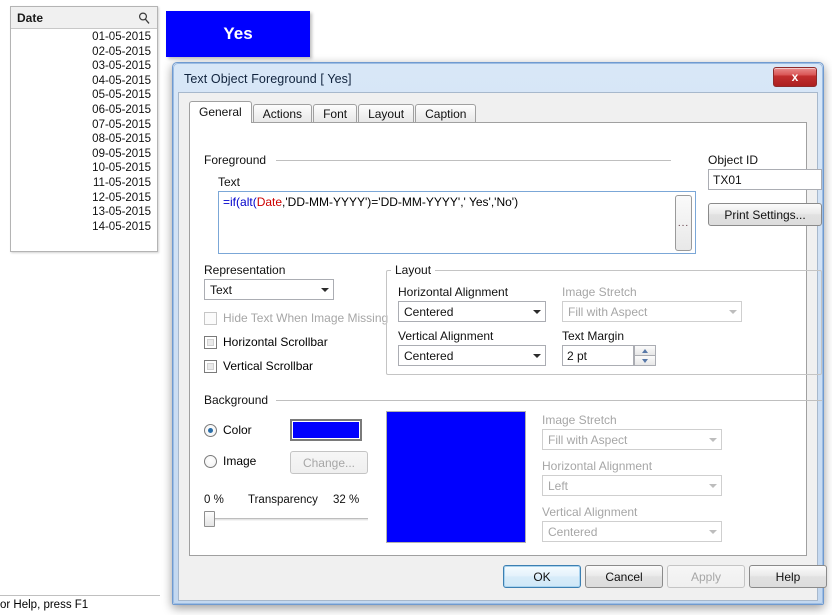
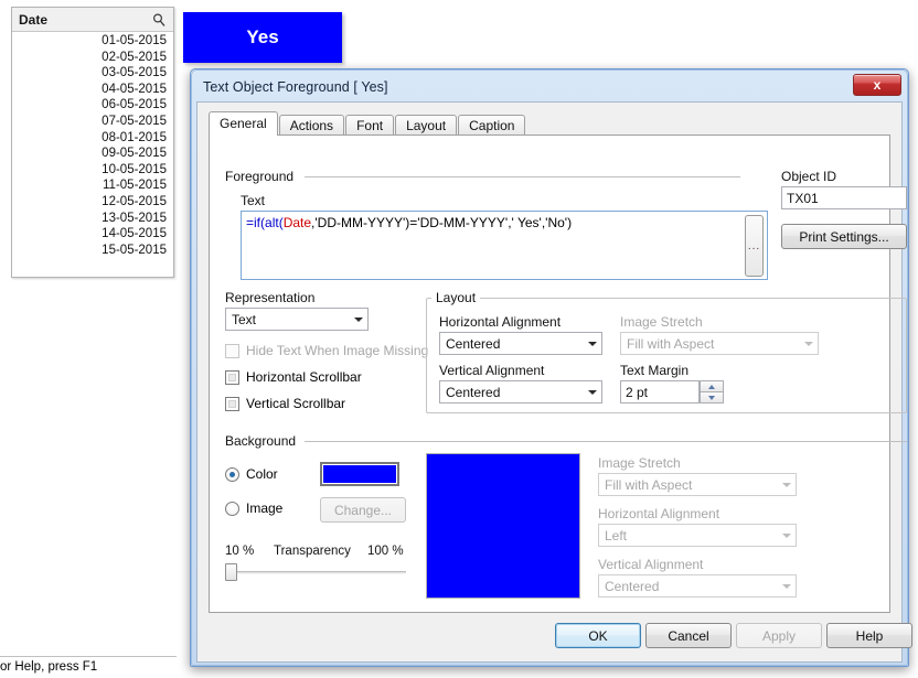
  Date
  01-05-2015
  02-05-2015
  03-05-2015
  04-05-2015
- 05-05-2015
  06-05-2015
  07-05-2015
- 08-05-2015
+ 08-01-2015
  09-05-2015
  10-05-2015
  11-05-2015
  12-05-2015
  13-05-2015
  14-05-2015
+ 15-05-2015
  Yes
  or Help, press F1
  Text Object Foreground [ Yes]
  x
  General
  Actions
  Font
  Layout
  Caption
  Foreground
  Text
  =if(alt(Date,'DD-MM-YYYY')='DD-MM-YYYY',' Yes','No')
  ...
  Object ID
  TX01
  Print Settings...
  Representation
  Text
  Hide Text When Image Missing
  Horizontal Scrollbar
  Vertical Scrollbar
  Layout
  Horizontal Alignment
  Centered
  Vertical Alignment
  Centered
  Image Stretch
  Fill with Aspect
  Text Margin
  2 pt
  Background
  Color
  Image
  Change...
- 0 %
+ 10 %
  Transparency
- 32 %
+ 100 %
  Image Stretch
  Fill with Aspect
  Horizontal Alignment
  Left
  Vertical Alignment
  Centered
  OK
  Cancel
  Apply
  Help
